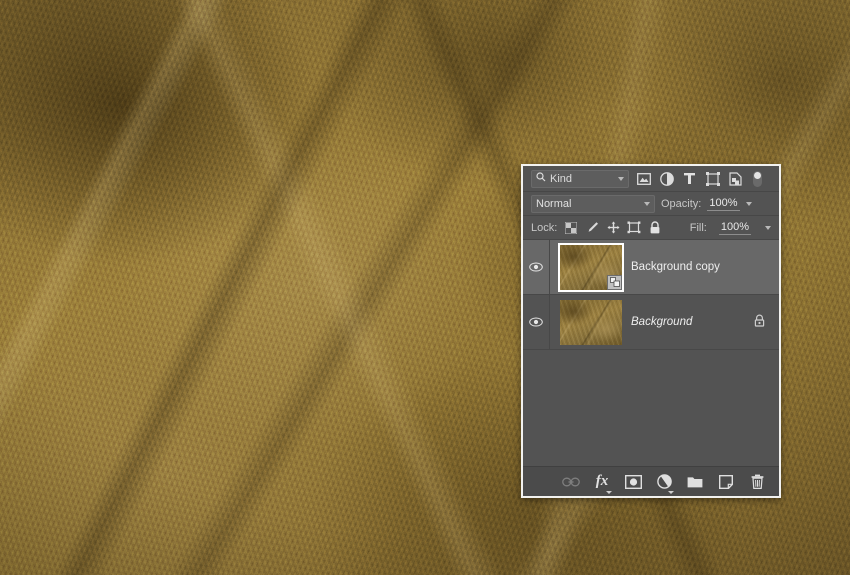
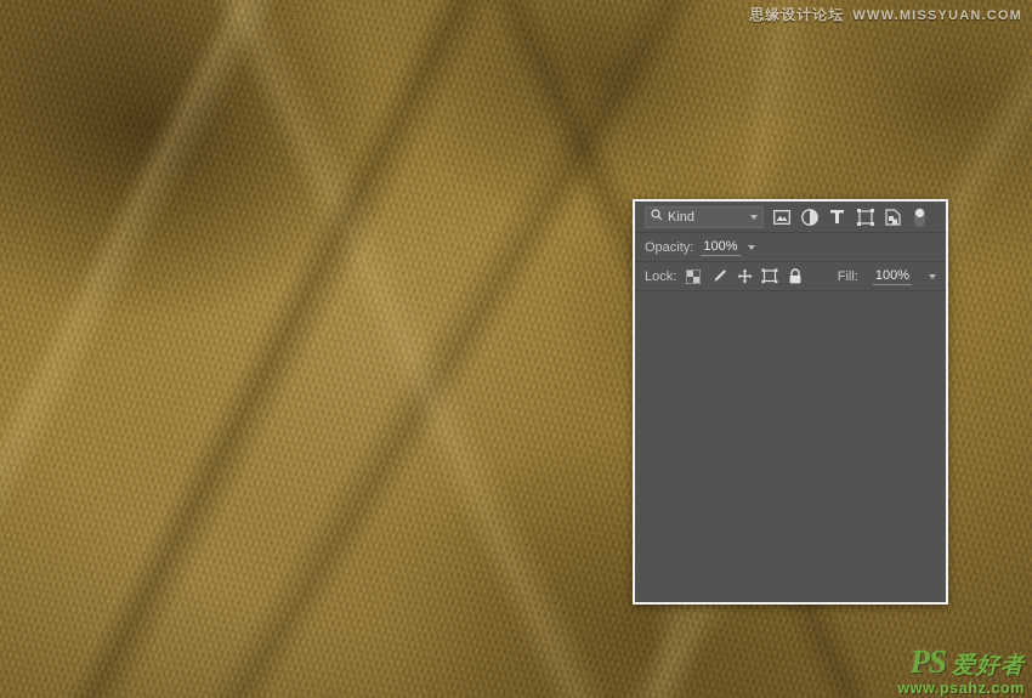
+ 思缘设计论坛
+ WWW.MISSYUAN.COM
+ PS
+ 爱好者
+ www.psahz.com
  Kind
- Normal
  Opacity:
  100%
  Lock:
  Fill:
  100%
- Background copy
- Background
- fx
